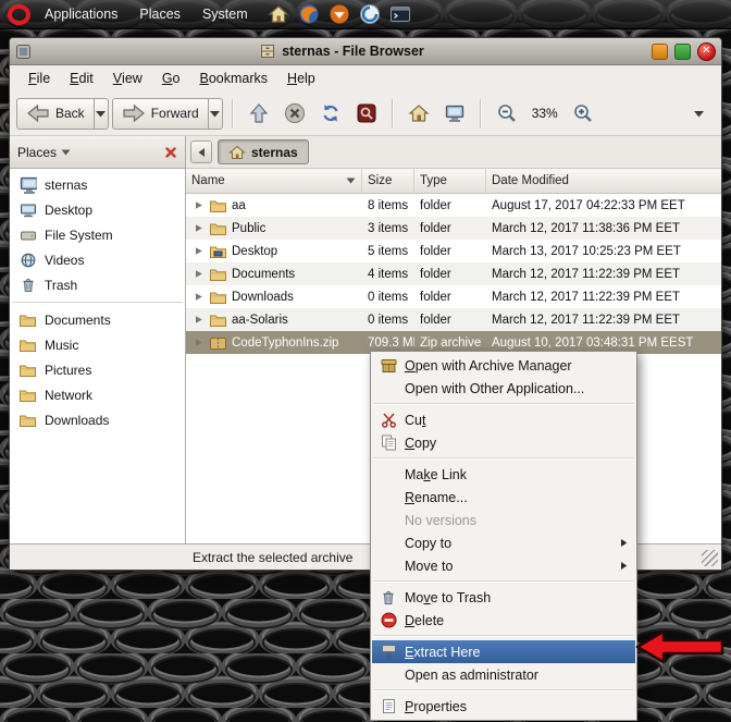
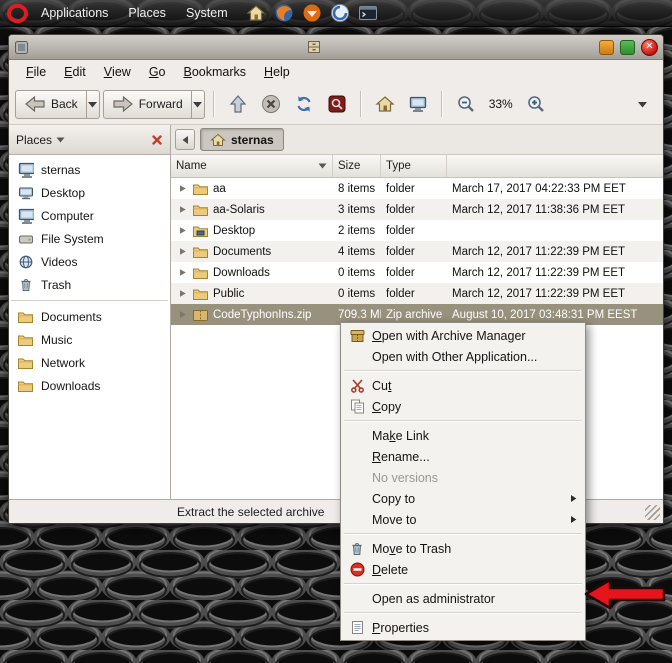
  Applications
  Places
  System
- sternas - File Browser
  ✕
  F
  ile
  E
  dit
  V
  iew
  G
  o
  B
  ookmarks
  H
  elp
  Back
  Forward
  33%
  Places
  sternas
  Desktop
+ Computer
  File System
  Videos
  Trash
  Documents
  Music
- Pictures
  Network
  Downloads
  sternas
  Name
  Size
  Type
- Date Modified
  aa
  8 items
  folder
- August 17, 2017 04:22:33 PM EET
+ March 17, 2017 04:22:33 PM EET
- Public
+ aa-Solaris
  3 items
  folder
  March 12, 2017 11:38:36 PM EET
  Desktop
- 5 items
+ 2 items
  folder
- March 13, 2017 10:25:23 PM EET
  Documents
  4 items
  folder
  March 12, 2017 11:22:39 PM EET
  Downloads
  0 items
  folder
  March 12, 2017 11:22:39 PM EET
- aa-Solaris
+ Public
  0 items
  folder
  March 12, 2017 11:22:39 PM EET
  CodeTyphonIns.zip
  709.3 M
  Zip archive
  August 10, 2017 03:48:31 PM EEST
  Extract the selected archive
  Open with Archive Manager
  Open with Other Application...
  Cut
  Copy
  Make Link
  Rename...
  No versions
  Copy to
  Move to
  Move to Trash
  Delete
- Extract Here
  Open as administrator
  Properties
